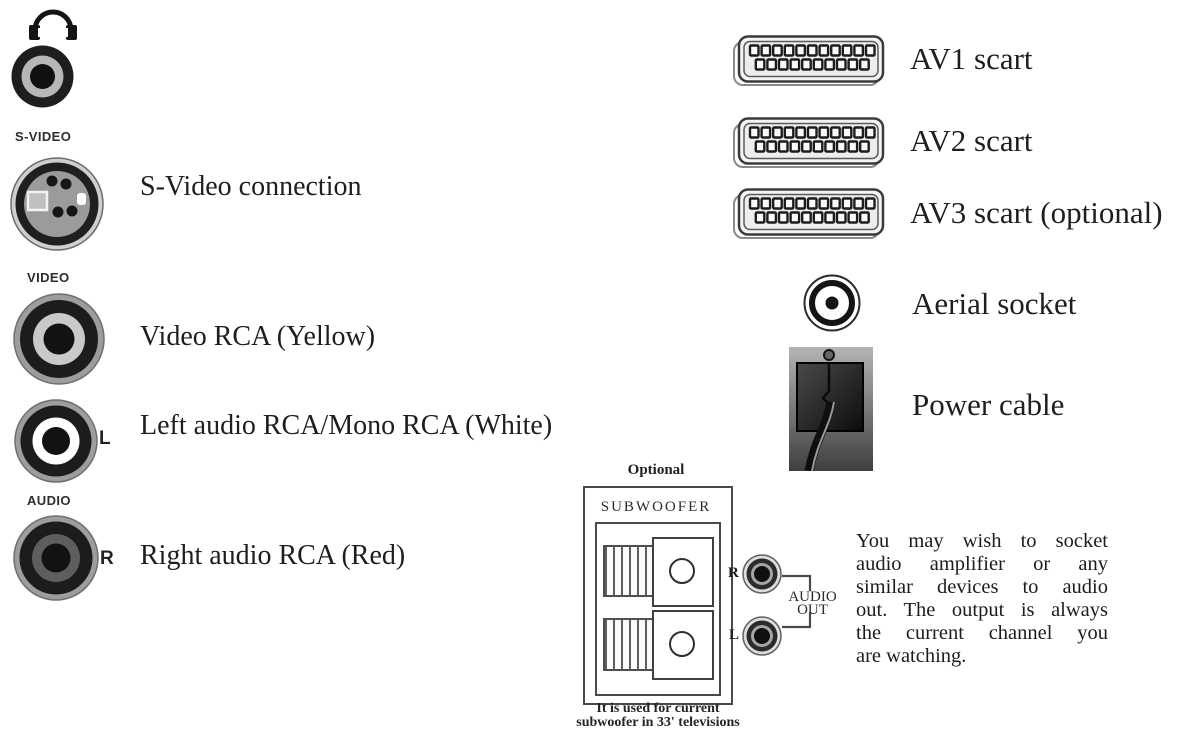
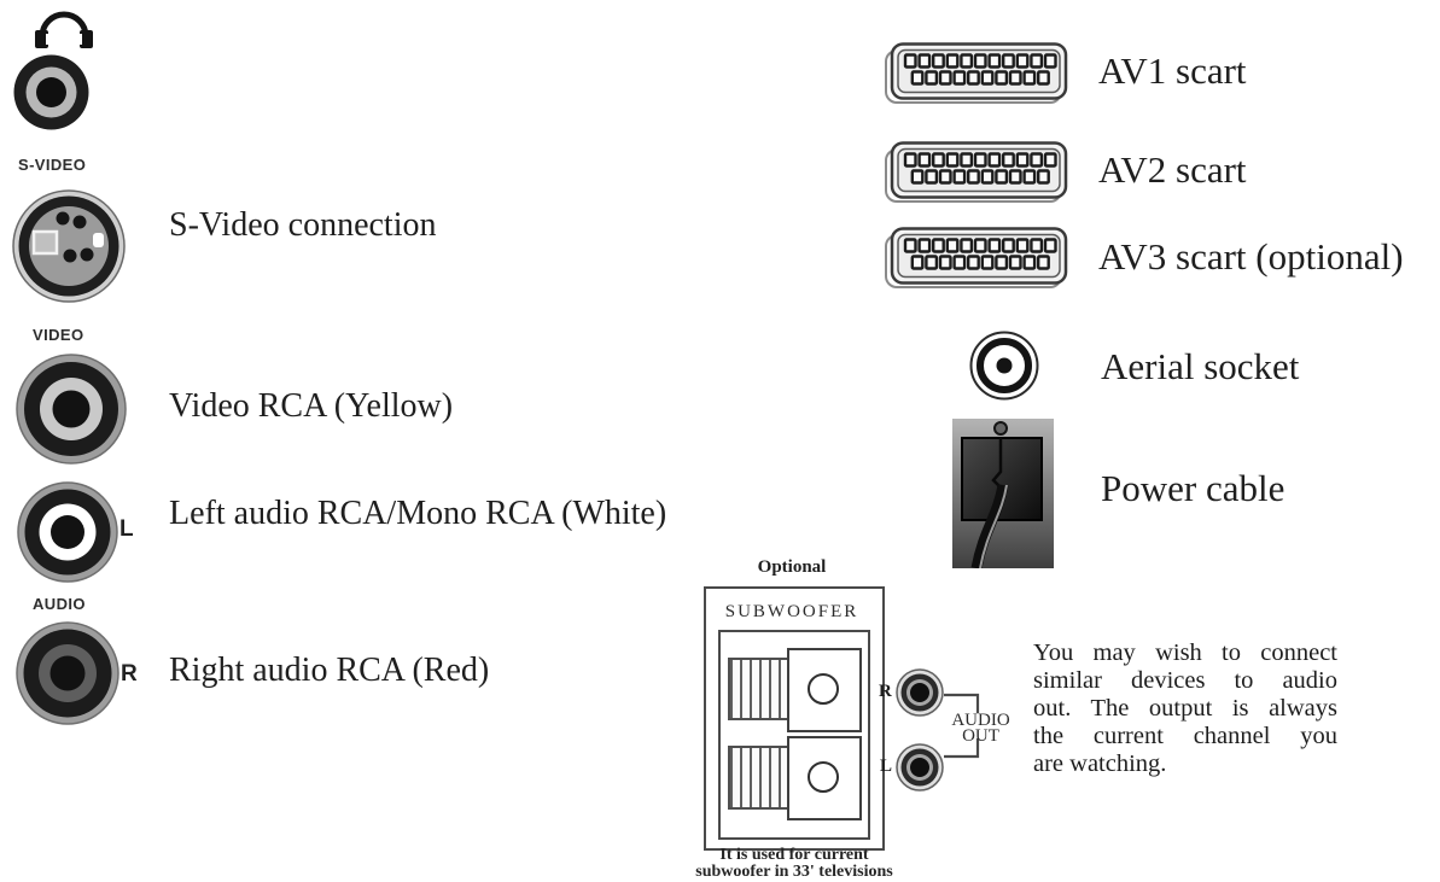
  S-VIDEO
  S-Video connection
  VIDEO
  Video RCA (Yellow)
  L
  Left audio RCA/Mono RCA (White)
  AUDIO
  R
  Right audio RCA (Red)
  AV1 scart
  AV2 scart
  AV3 scart (optional)
  Aerial socket
  Power cable
  Optional
  SUBWOOFER
  It is used for current
  subwoofer in 33' televisions
  R
  L
  AUDIO
  OUT
- You may wish to socket
+ You may wish to connect
- audio amplifier or any
  similar devices to audio
  out. The output is always
  the current channel you
  are watching.
